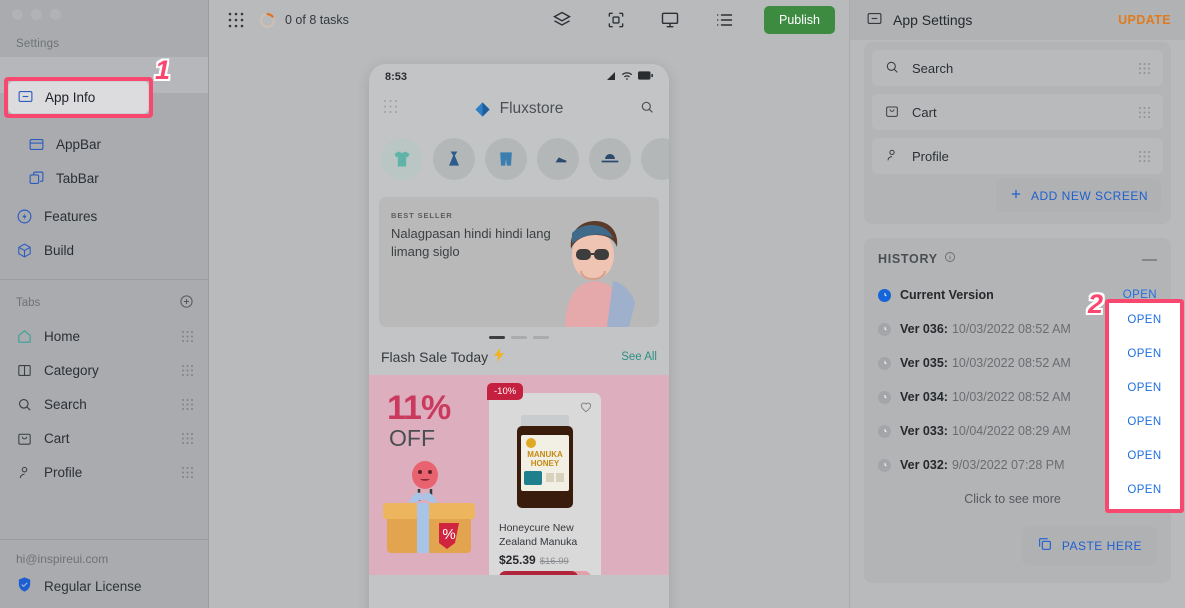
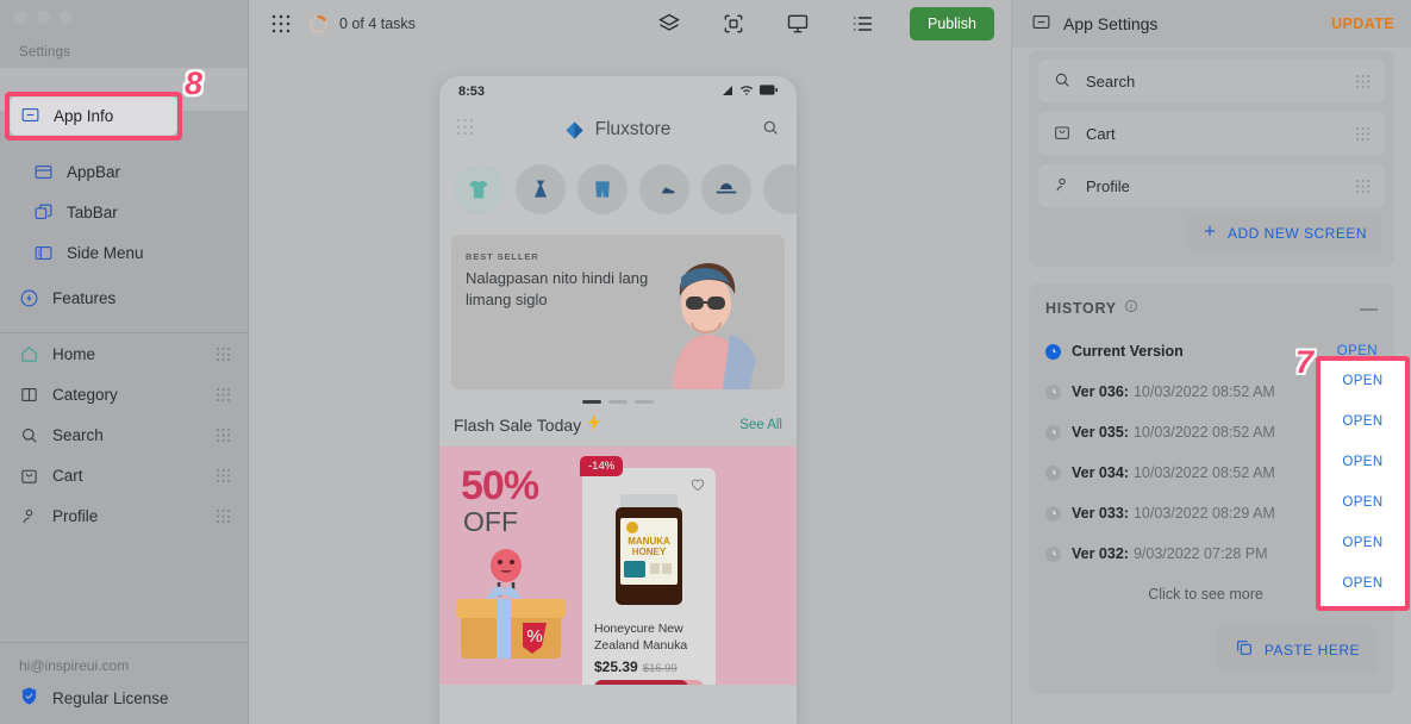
  Settings
  AppBar
  TabBar
+ Side Menu
  Features
- Build
- Tabs
  Home
  Category
  Search
  Cart
  Profile
  hi@inspireui.com
  Regular License
  App Info
- 0 of 8 tasks
+ 0 of 4 tasks
  Publish
  8:53
  Fluxstore
  BEST SELLER
- Nalagpasan hindi hindi lang limang siglo
+ Nalagpasan nito hindi lang limang siglo
  Flash Sale Today
  See All
- 11%
+ 50%
  OFF
  %
- -10%
+ -14%
  MANUKA
  HONEY
  Honeycure New Zealand Manuka
  $25.39 $16.99
  App Settings
  UPDATE
  Search
  Cart
  Profile
  ADD NEW SCREEN
  HISTORY
  —
  Current Version
  OPEN
  Ver 036:
  10/03/2022 08:52 AM
  Ver 035:
  10/03/2022 08:52 AM
  Ver 034:
  10/03/2022 08:52 AM
  Ver 033:
- 10/04/2022 08:29 AM
+ 10/03/2022 08:29 AM
  Ver 032:
  9/03/2022 07:28 PM
  Click to see more
  PASTE HERE
- 1
+ 8
  OPEN
  OPEN
  OPEN
  OPEN
  OPEN
  OPEN
- 2
+ 7
